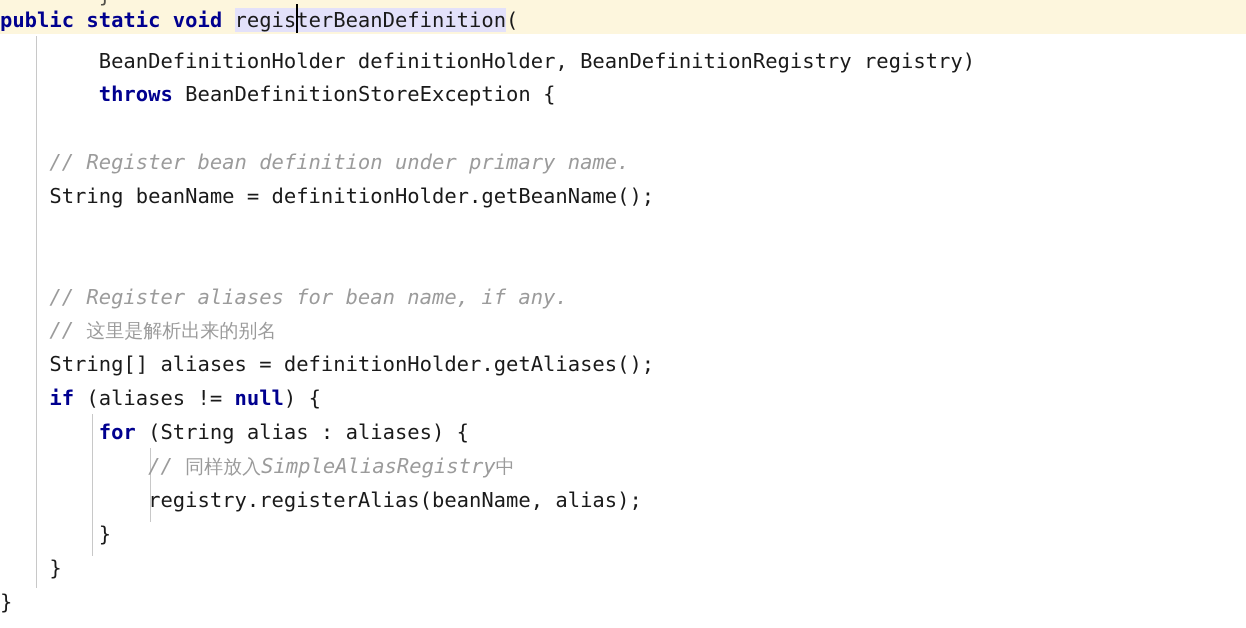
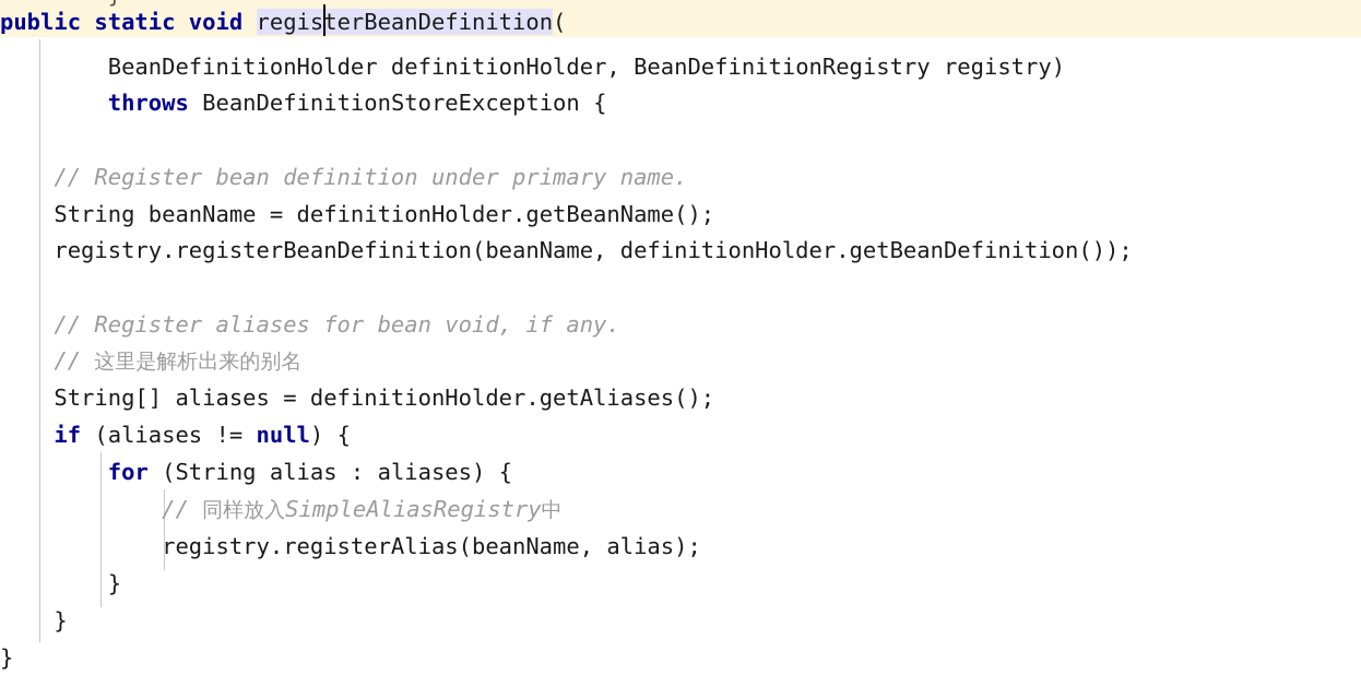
  public static void registerBeanDefinition(
  BeanDefinitionHolder definitionHolder, BeanDefinitionRegistry registry)
  throws BeanDefinitionStoreException {
  // Register bean definition under primary name.
  String beanName = definitionHolder.getBeanName();
+ registry.registerBeanDefinition(beanName, definitionHolder.getBeanDefinition());
- // Register aliases for bean name, if any.
+ // Register aliases for bean void, if any.
  // 这里是解析出来的别名
  String[] aliases = definitionHolder.getAliases();
  if (aliases != null) {
  for (String alias : aliases) {
  // 同样放入SimpleAliasRegistry中
  registry.registerAlias(beanName, alias);
  }
  }
  }
